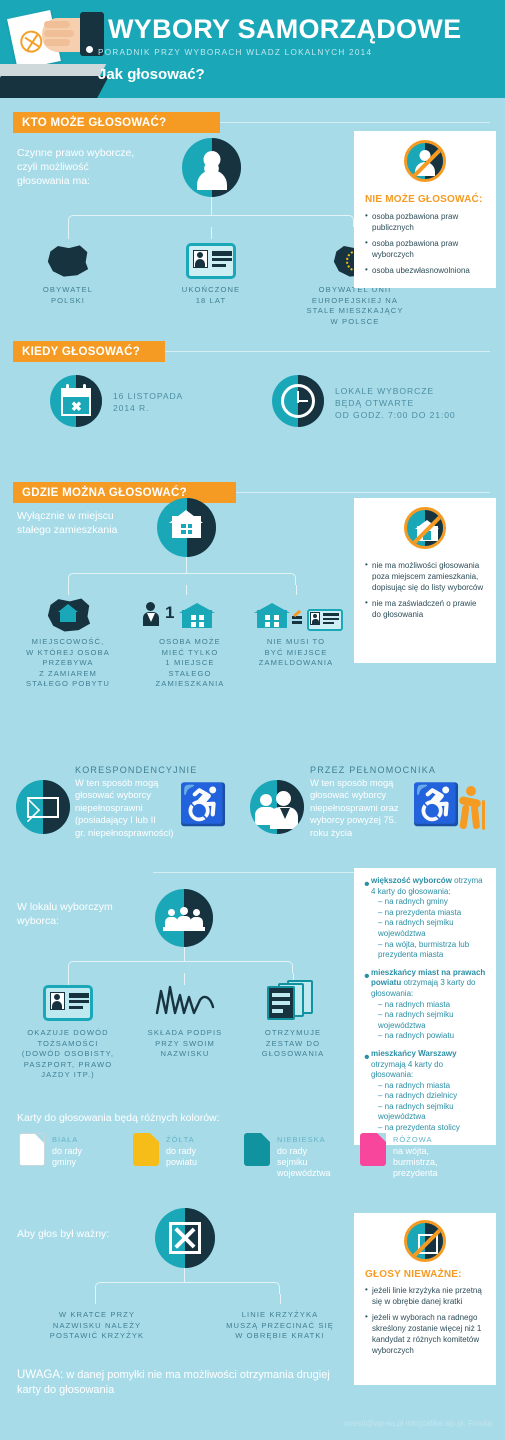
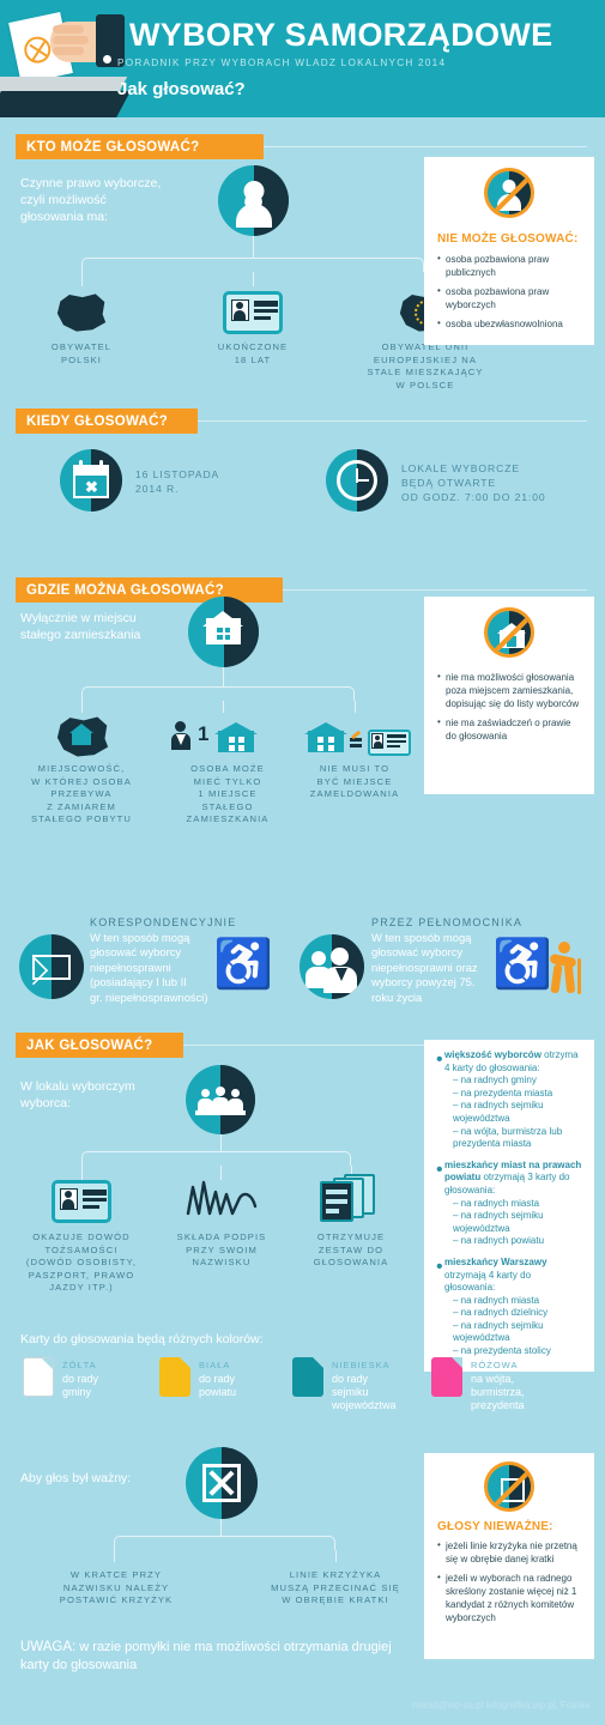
  WYBORY SAMORZĄDOWE
  PORADNIK PRZY WYBORACH WLADZ LOKALNYCH 2014
  Jak głosować?
  KTO MOŻE GŁOSOWAĆ?
  Czynne prawo wyborcze,
  czyli możliwość
  głosowania ma:
  OBYWATEL
  POLSKI
  UKOŃCZONE
  18 LAT
  OBYWATEL UNII
  EUROPEJSKIEJ NA
  STALE MIESZKAJĄCY
  W POLSCE
  NIE MOŻE GŁOSOWAĆ:
  osoba pozbawiona praw publicznych
  osoba pozbawiona praw wyborczych
  osoba ubezwłasnowolniona
  KIEDY GŁOSOWAĆ?
  ✖
  16 LISTOPADA
  2014 R.
  LOKALE WYBORCZE
  BĘDĄ OTWARTE
  OD GODZ. 7:00 DO 21:00
  GDZIE MOŻNA GŁOSOWAĆ?
  Wyłącznie w miejscu
  stałego zamieszkania
  MIEJSCOWOŚĆ,
  W KTÓREJ OSOBA
  PRZEBYWA
  Z ZAMIAREM
  STAŁEGO POBYTU
  1
  OSOBA MOŻE
  MIEĆ TYLKO
  1 MIEJSCE
  STAŁEGO
  ZAMIESZKANIA
  NIE MUSI TO
  BYĆ MIEJSCE
  ZAMELDOWANIA
  nie ma możliwości głosowania poza miejscem zamieszkania, dopisując się do listy wyborców
  nie ma zaświadczeń o prawie do głosowania
  KORESPONDENCYJNIE
  W ten sposób mogą
  głosować wyborcy
  niepełnosprawni
  (posiadający I lub II
  gr. niepełnosprawności)
  ♿
  PRZEZ PEŁNOMOCNIKA
  W ten sposób mogą
  głosować wyborcy
  niepełnosprawni oraz
  wyborcy powyżej 75.
  roku życia
  ♿
+ JAK GŁOSOWAĆ?
  W lokalu wyborczym
  wyborca:
  OKAZUJE DOWÓD
  TOŻSAMOŚCI
  (DOWÓD OSOBISTY,
  PASZPORT, PRAWO
  JAZDY ITP.)
  SKŁADA PODPIS
  PRZY SWOIM
  NAZWISKU
  OTRZYMUJE
  ZESTAW DO
  GŁOSOWANIA
  •
  większość wyborców otrzyma 4 karty do głosowania:
  – na radnych gminy
  – na prezydenta miasta
  – na radnych sejmiku województwa
  – na wójta, burmistrza lub prezydenta miasta
  •
  mieszkańcy miast na prawach powiatu otrzymają 3 karty do głosowania:
  – na radnych miasta
  – na radnych sejmiku województwa
  – na radnych powiatu
  •
  mieszkańcy Warszawy otrzymają 4 karty do głosowania:
  – na radnych miasta
  – na radnych dzielnicy
  – na radnych sejmiku województwa
  – na prezydenta stolicy
  Karty do głosowania będą różnych kolorów:
- BIAŁA
+ ŻÓŁTA
  do rady
  gminy
- ŻÓŁTA
+ BIAŁA
  do rady
  powiatu
  NIEBIESKA
  do rady
  sejmiku
  województwa
  RÓŻOWA
  na wójta,
  burmistrza,
  prezydenta
  Aby głos był ważny:
  W KRATCE PRZY
  NAZWISKU NALEŻY
  POSTAWIĆ KRZYŻYK
  LINIE KRZYŻYKA
  MUSZĄ PRZECINAĆ SIĘ
  W OBRĘBIE KRATKI
  GŁOSY NIEWAŻNE:
  jeżeli linie krzyżyka nie przetną się w obrębie danej kratki
  jeżeli w wyborach na radnego skreślony zostanie więcej niż 1 kandydat z różnych komitetów wyborczych
- UWAGA: w danej pomyłki nie ma możliwości otrzymania drugiej karty do głosowania
+ UWAGA: w razie pomyłki nie ma możliwości otrzymania drugiej karty do głosowania
